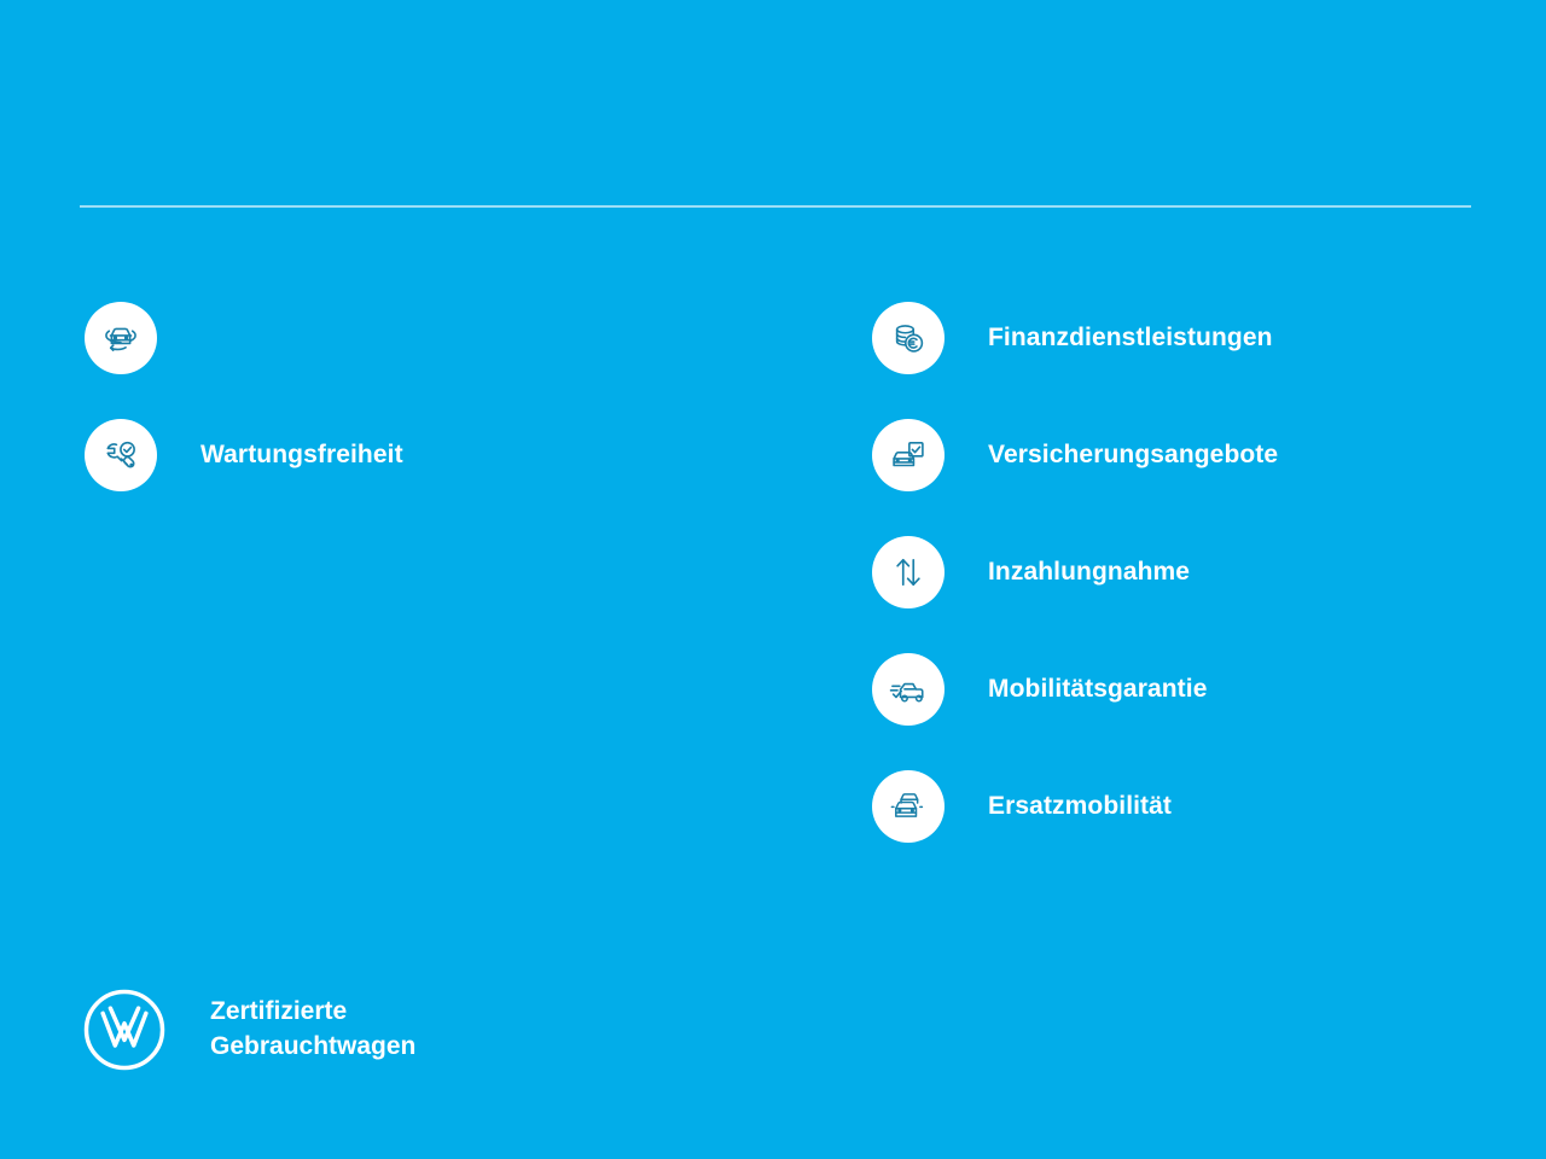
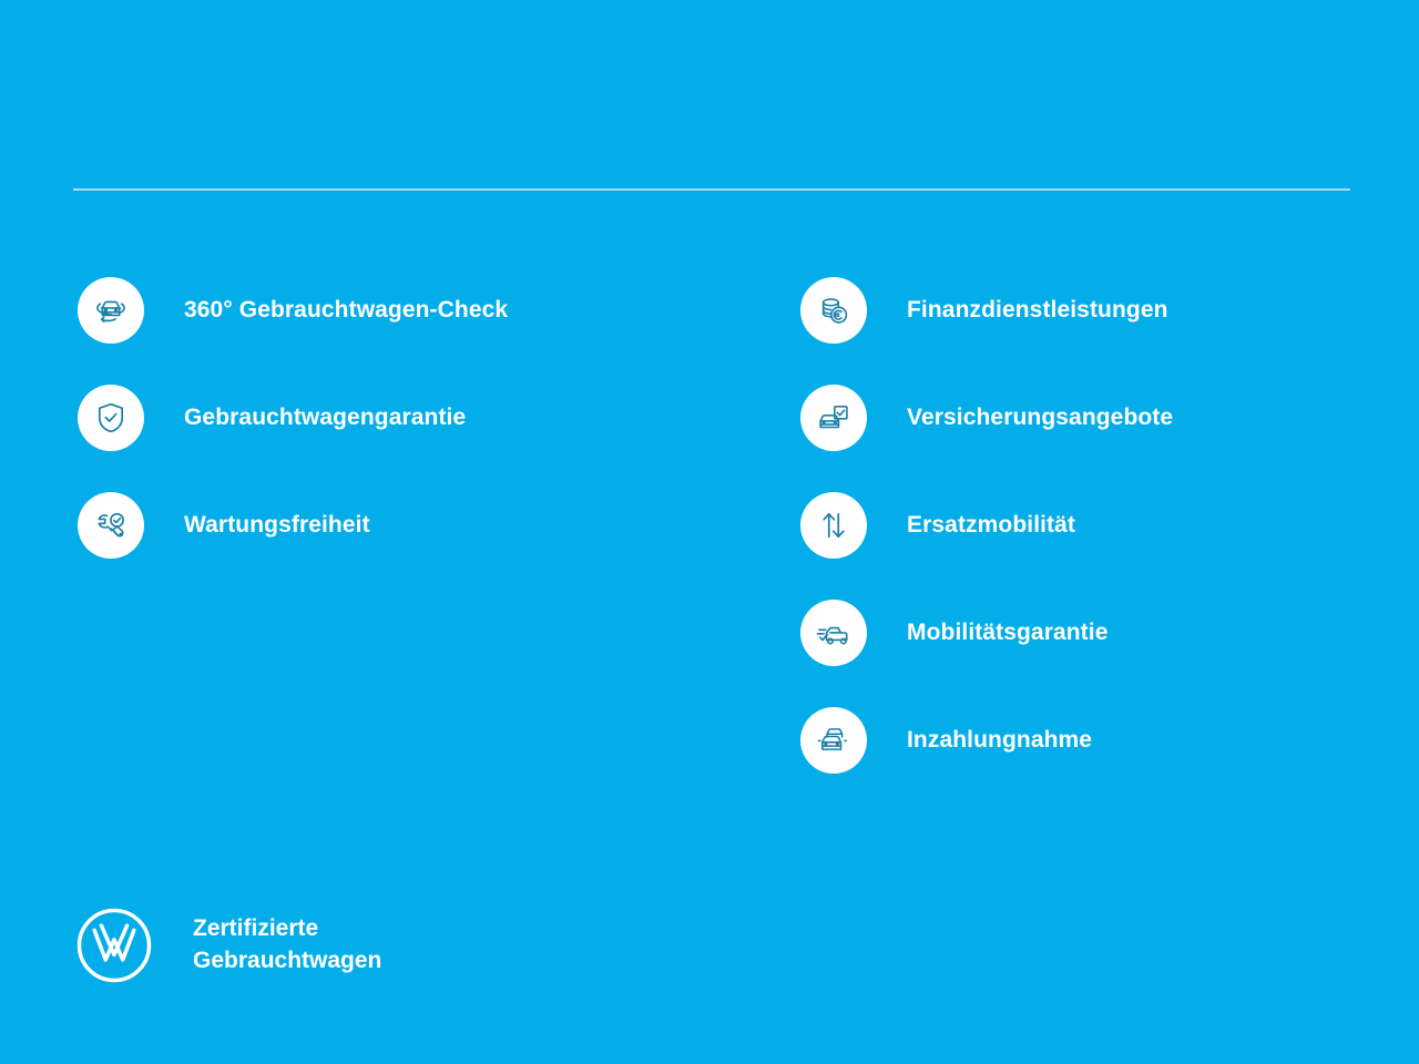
+ 360° Gebrauchtwagen-Check
+ Gebrauchtwagengarantie
  Wartungsfreiheit
  Finanzdienstleistungen
  Versicherungsangebote
- Inzahlungnahme
+ Ersatzmobilität
  Mobilitätsgarantie
- Ersatzmobilität
+ Inzahlungnahme
  Zertifizierte
  Gebrauchtwagen
